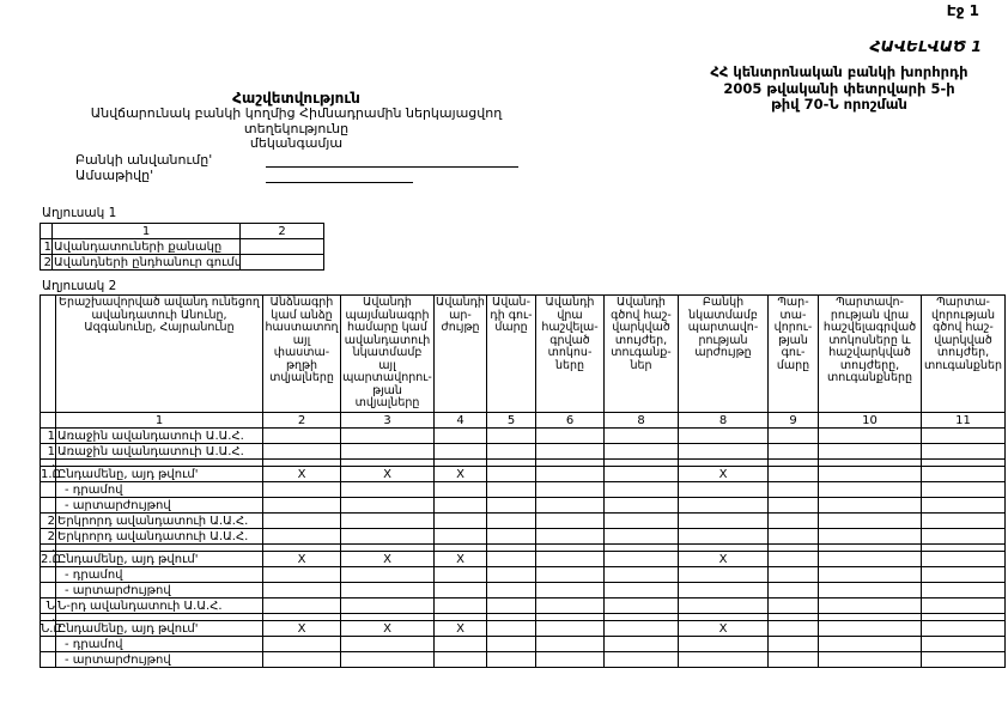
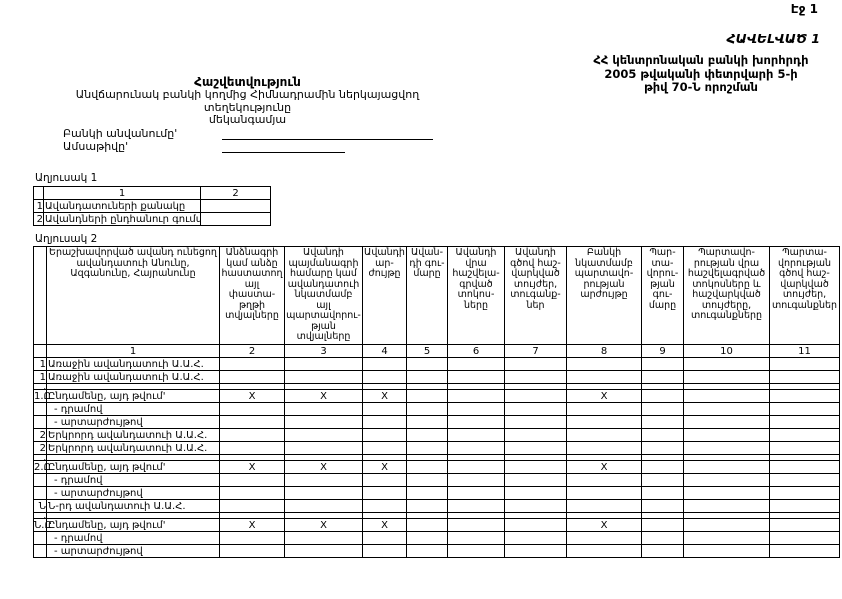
  Էջ 1
  ՀԱՎԵԼՎԱԾ 1
  ՀՀ կենտրոնական բանկի խորհրդի
  2005 թվականի փետրվարի 5-ի
  թիվ 70-Ն որոշման
  Հաշվետվություն
  Անվճարունակ բանկի կողմից Հիմնադրամին ներկայացվող տեղեկությունը
  մեկանգամյա
  Բանկի անվանումը'
  Ամսաթիվը'
  Աղյուսակ 1
  	1	2
  1	Ավանդատուների քանակը
  2	Ավանդների ընդհանուր գում
  Աղյուսակ 2
  	Երաշխավորված ավանդ ունեցող ավանդատուի Անունը, Ազգանունը, Հայրանունը	Անձնագրի կամ անձը հաստատող այլ փաստա­թղթի տվյալները	Ավանդի պայմանագրի համարը կամ ավանդատուի նկատմամբ այլ պարտավորու­թյան տվյալները	Ավան­դի ար­ժույթը	Ավան­դի գու­մարը	Ավանդի վրա հաշվելա­գրված տոկոս­ները	Ավանդի գծով հաշ­վարկված տույժեր, տուգանք­ներ	Բանկի նկատմամբ պարտավո­րության արժույթը	Պար­տա­վորու­թյան գու­մարը	Պարտավո­րության վրա հաշվելագրված տոկոսները և հաշվարկված տույժերը, տուգանքները	Պարտա­վորության գծով հաշ­վարկված տույժեր, տուգանք­ներ
- 	1	2	3	4	5	6	8	8	9	10	11
+ 	1	2	3	4	5	6	7	8	9	10	11
  1	Առաջին ավանդատուի Ա.Ա.Հ.
  1	Առաջին ավանդատուի Ա.Ա.Հ.
  .
  1.	Ընդամենը, այդ թվում'	X	X	X				X
  	- դրամով
  	- արտարժույթով
  2	Երկրորդ ավանդատուի Ա.Ա.Հ.
  2	Երկրորդ ավանդատուի Ա.Ա.Հ.
  .
  2.	Ընդամենը, այդ թվում'	X	X	X				X
  	- դրամով
  	- արտարժույթով
  Ն	Ն-րդ ավանդատուի Ա.Ա.Հ.
  .
  Ն.	Ընդամենը, այդ թվում'	X	X	X				X
  	- դրամով
  	- արտարժույթով
